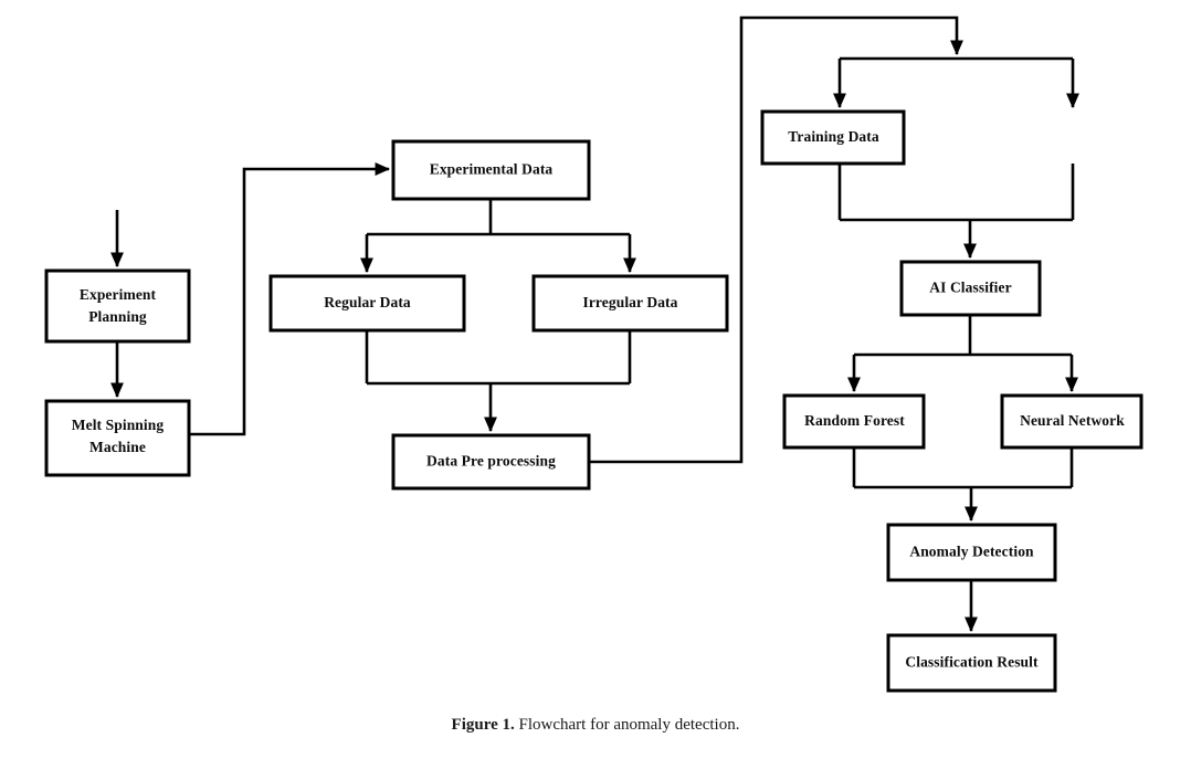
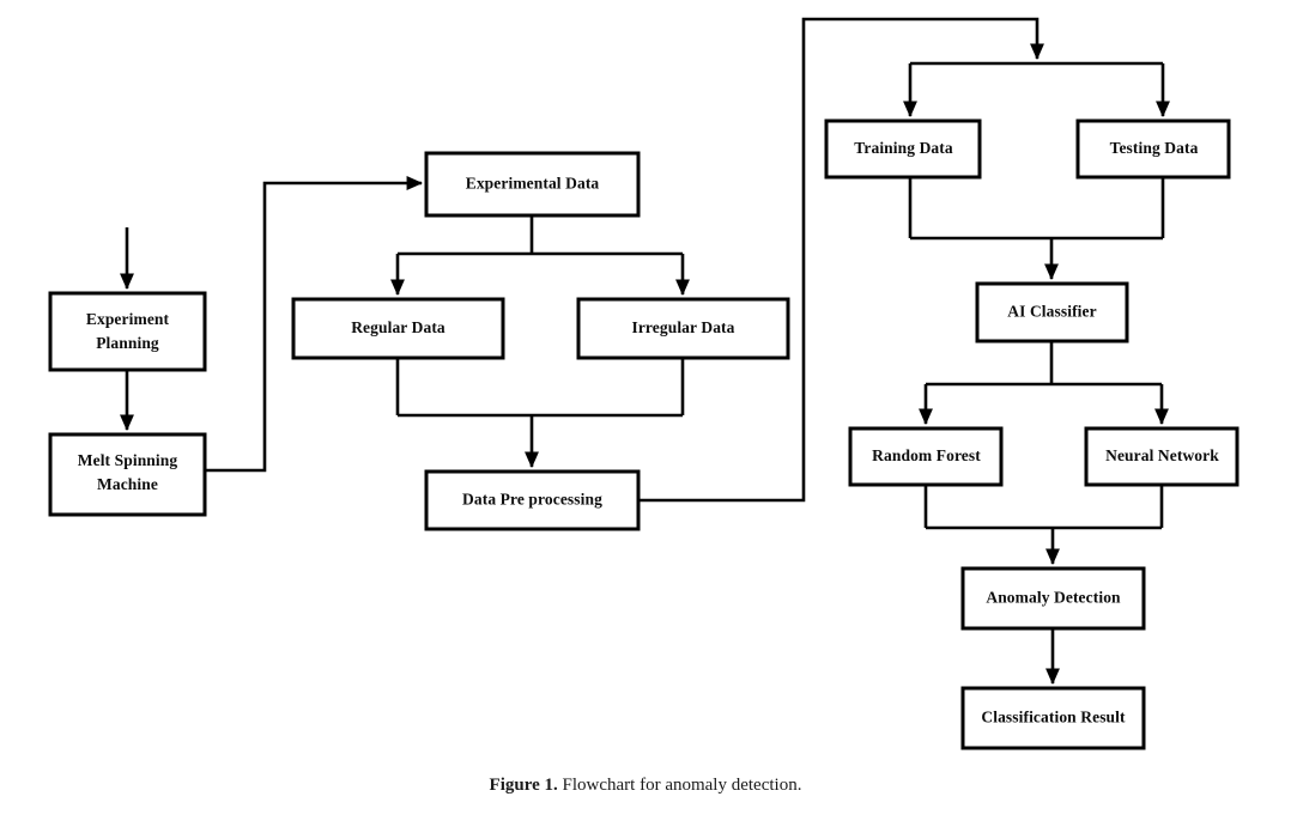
  Experiment
  Planning
  Melt Spinning
  Machine
  Experimental Data
  Regular Data
  Irregular Data
  Data Pre processing
  Training Data
+ Testing Data
  AI Classifier
  Random Forest
  Neural Network
  Anomaly Detection
  Classification Result
  Figure 1. Flowchart for anomaly detection.
